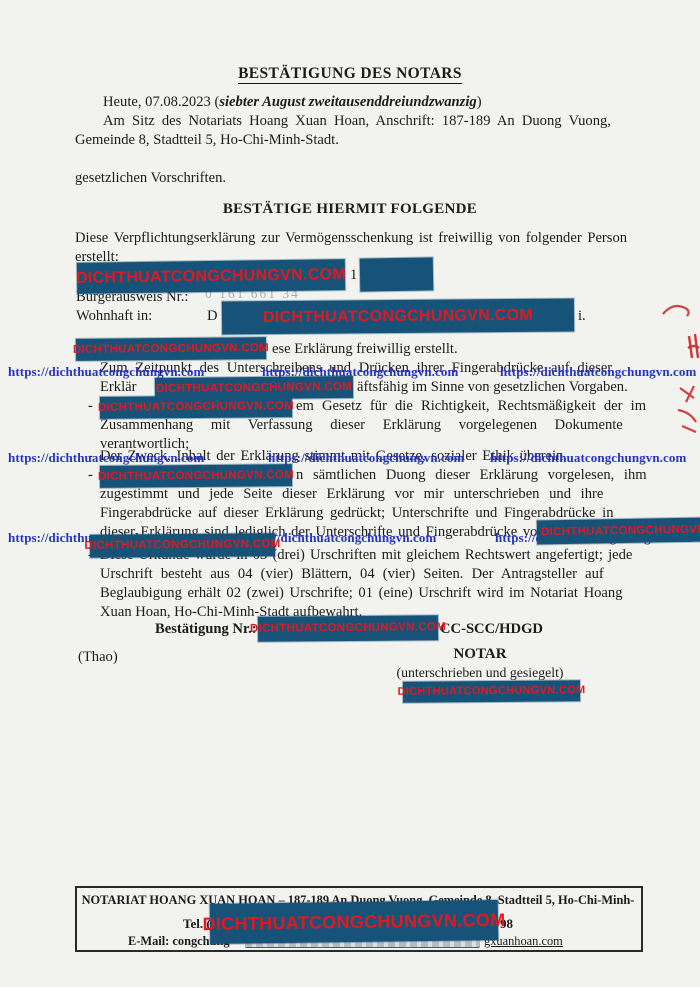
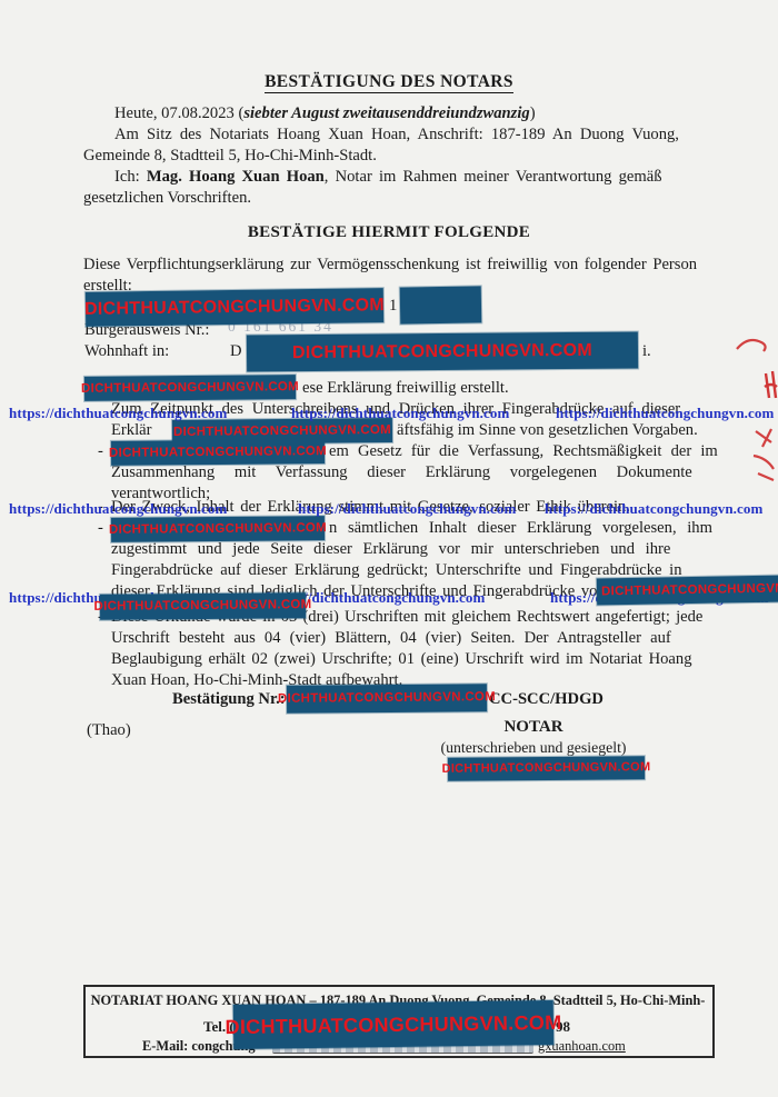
  BESTÄTIGUNG DES NOTARS
  Heute, 07.08.2023 (siebter August zweitausenddreiundzwanzig)
  Am Sitz des Notariats Hoang Xuan Hoan, Anschrift: 187-189 An Duong Vuong,
  Gemeinde 8, Stadtteil 5, Ho-Chi-Minh-Stadt.
+ Ich: Mag. Hoang Xuan Hoan, Notar im Rahmen meiner Verantwortung gemäß
  gesetzlichen Vorschriften.
  BESTÄTIGE HIERMIT FOLGENDE
  Diese Verpflichtungserklärung zur Vermögensschenkung ist freiwillig von folgender Person
  erstellt:
  DICHTHUATCONGCHUNGVN.COM
  1
  Bürgerausweis Nr.:
  0 161 661 34
  Wohnhaft in:
  D
  DICHTHUATCONGCHUNGVN.COM
  i.
  DICHTHUATCONGCHUNGVN.COM
  ese Erklärung freiwillig erstellt.
  Zum Zeitpunkt des Unterschreibens und Drücken ihrer Fingerabdrücke auf dieser
  https://dichthuatcongchungvn.com
  https://dichthuatcongchungvn.com
  https://dichthuatcongchungvn.com
  Erklär
  DICHTHUATCONGCHUNGVN.COM
  äftsfähig im Sinne von gesetzlichen Vorgaben.
  -
  DICHTHUATCONGCHUNGVN.COM
- em Gesetz für die Richtigkeit, Rechtsmäßigkeit der im
+ em Gesetz für die Verfassung, Rechtsmäßigkeit der im
  Zusammenhang mit Verfassung dieser Erklärung vorgelegenen Dokumente
  verantwortlich;
  -
  Der Zweck, Inhalt der Erklärung stimmt mit Gesetze, sozialer Ethik überein.
  https://dichthuatcongchungvn.com
  https://dichthuatcongchungvn.com
  https://dichthuatcongchungvn.com
  -
  DICHTHUATCONGCHUNGVN.COM
- n sämtlichen Duong dieser Erklärung vorgelesen, ihm
+ n sämtlichen Inhalt dieser Erklärung vorgelesen, ihm
  zugestimmt und jede Seite dieser Erklärung vor mir unterschrieben und ihre
  Fingerabdrücke auf dieser Erklärung gedrückt; Unterschrifte und Fingerabdrücke in
  dieser Erklärung sind lediglich der Unterschrifte und Fingerabdrücke vo
  DICHTHUATCONGCHUNGV
  //dichthuatcongchungvn.com
  DICHTHUATCONGCHUNGVN.COM
  drei) Urschriften mit gleichem Rechtswert angefertigt; jede
  Urschrift besteht aus 04 (vier) Blättern, 04 (vier) Seiten. Der Antragsteller auf
  Beglaubigung erhält 02 (zwei) Urschrifte; 01 (eine) Urschrift wird im Notariat Hoang
  Xuan Hoan, Ho-Chi-Minh-Stadt aufbewahrt.
  Bestätigung Nr.:
  DICHTHUATCONGCHUNGVN.COM
  CC-SCC/HDGD
  (Thao)
  NOTAR
  (unterschrieben und gesiegelt)
  DICHTHUATCONGCHUNGVN.COM
  NOTARIAT HOANG XUAN HOAN – 187-189 An Duong Vuong, Stadtteil 5, Ho-Chi-Minh-
  Tel. (
  98
  DICHTHUATCONGCHUNGVN.COM
  E-Mail: congch
  gxuanhoan.com
